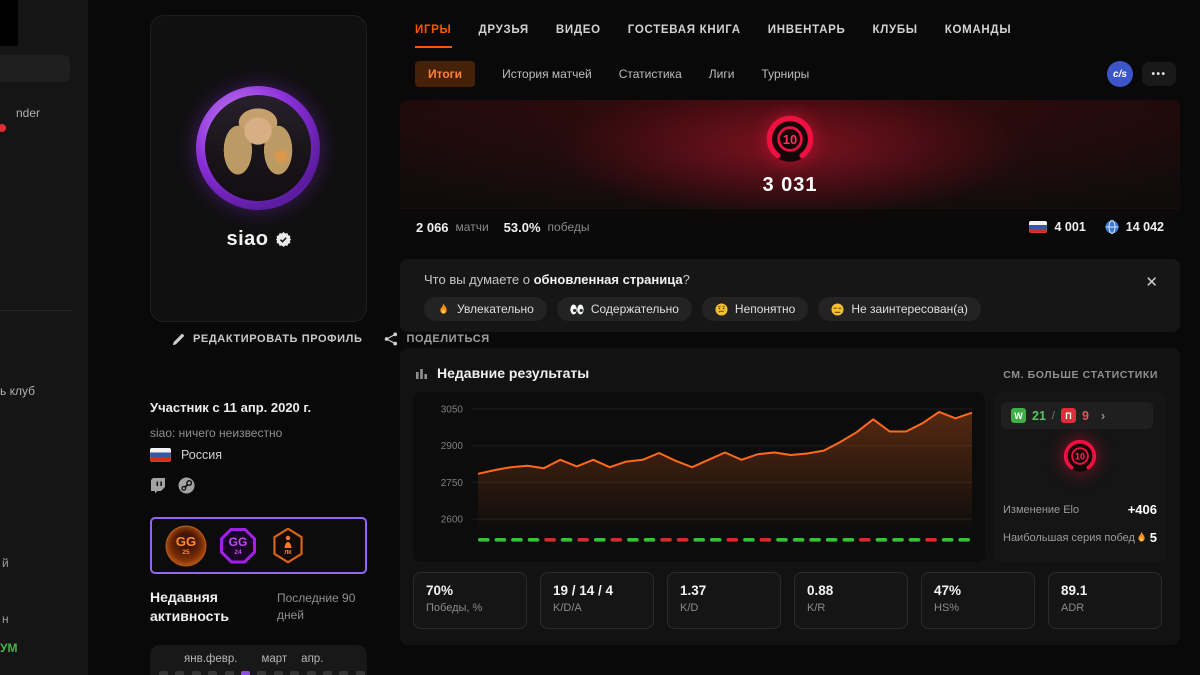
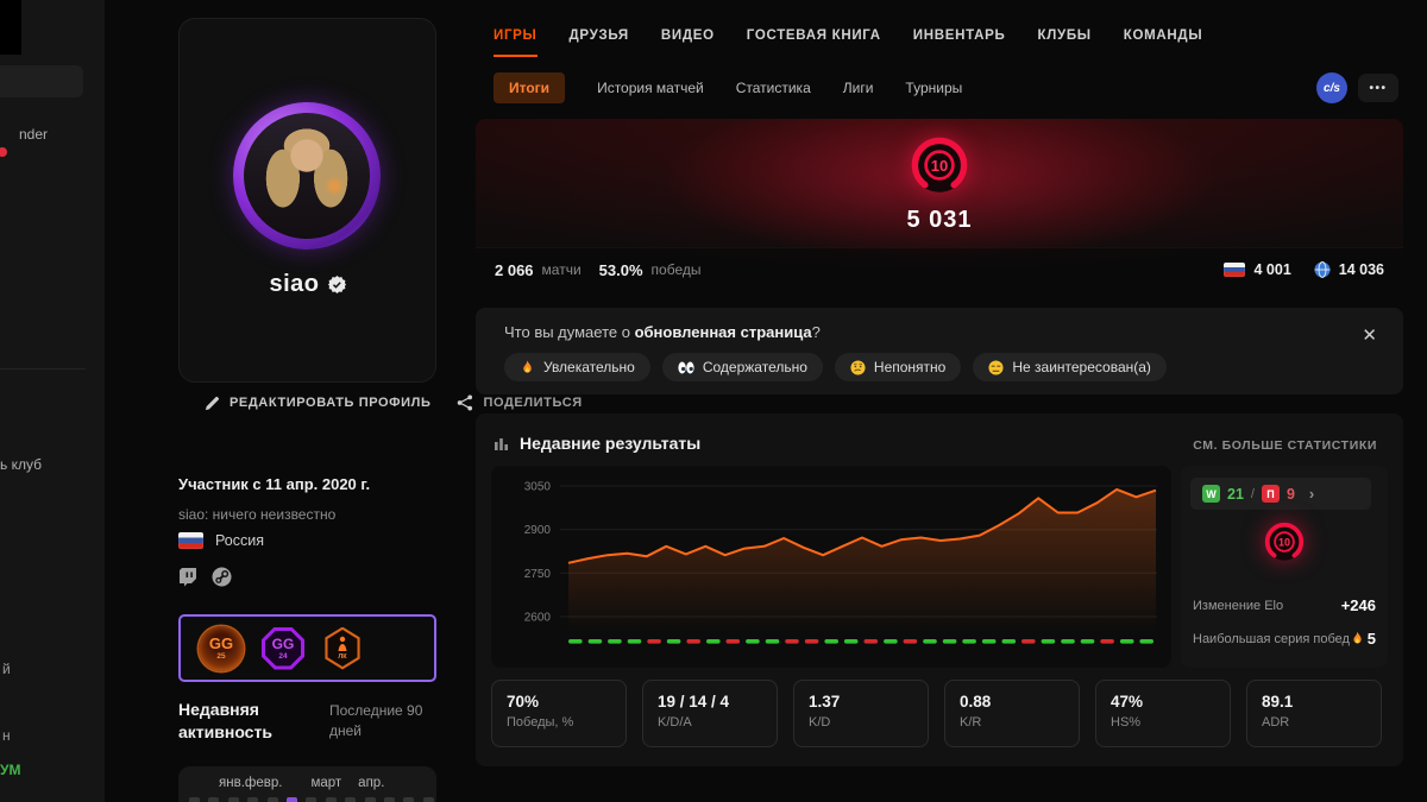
  nder
  ь клуб
  й
  н
  УМ
  siao
  РЕДАКТИРОВАТЬ ПРОФИЛЬ
  ПОДЕЛИТЬСЯ
  Участник с 11 апр. 2020 г.
  siao: ничего неизвестно
  Россия
  GG
  GG
  Недавняя активность
  Последние 90 дней
  янв.февр.
  март
  апр.
  ИГРЫ
  ДРУЗЬЯ
  ВИДЕО
  ГОСТЕВАЯ КНИГА
  ИНВЕНТАРЬ
  КЛУБЫ
  КОМАНДЫ
  Итоги
  История матчей
  Статистика
  Лиги
  Турниры
  c/s
  •••
  10
- 3 031
+ 5 031
  2 066
  матчи
  53.0%
  победы
  4 001
- 14 042
+ 14 036
  Что вы думаете о обновленная страница?
  Увлекательно
  Содержательно
  Непонятно
  Не заинтересован(а)
  ✕
  Недавние результаты
  СМ. БОЛЬШЕ СТАТИСТИКИ
  3050
  2900
  2750
  2600
  W
  21
  /
  П
  9
  ›
  10
  Изменение Elo
- +406
+ +246
  Наибольшая серия побед
  5
  70%
  Победы, %
  19 / 14 / 4
  K/D/A
  1.37
  K/D
  0.88
  K/R
  47%
  HS%
  89.1
  ADR
